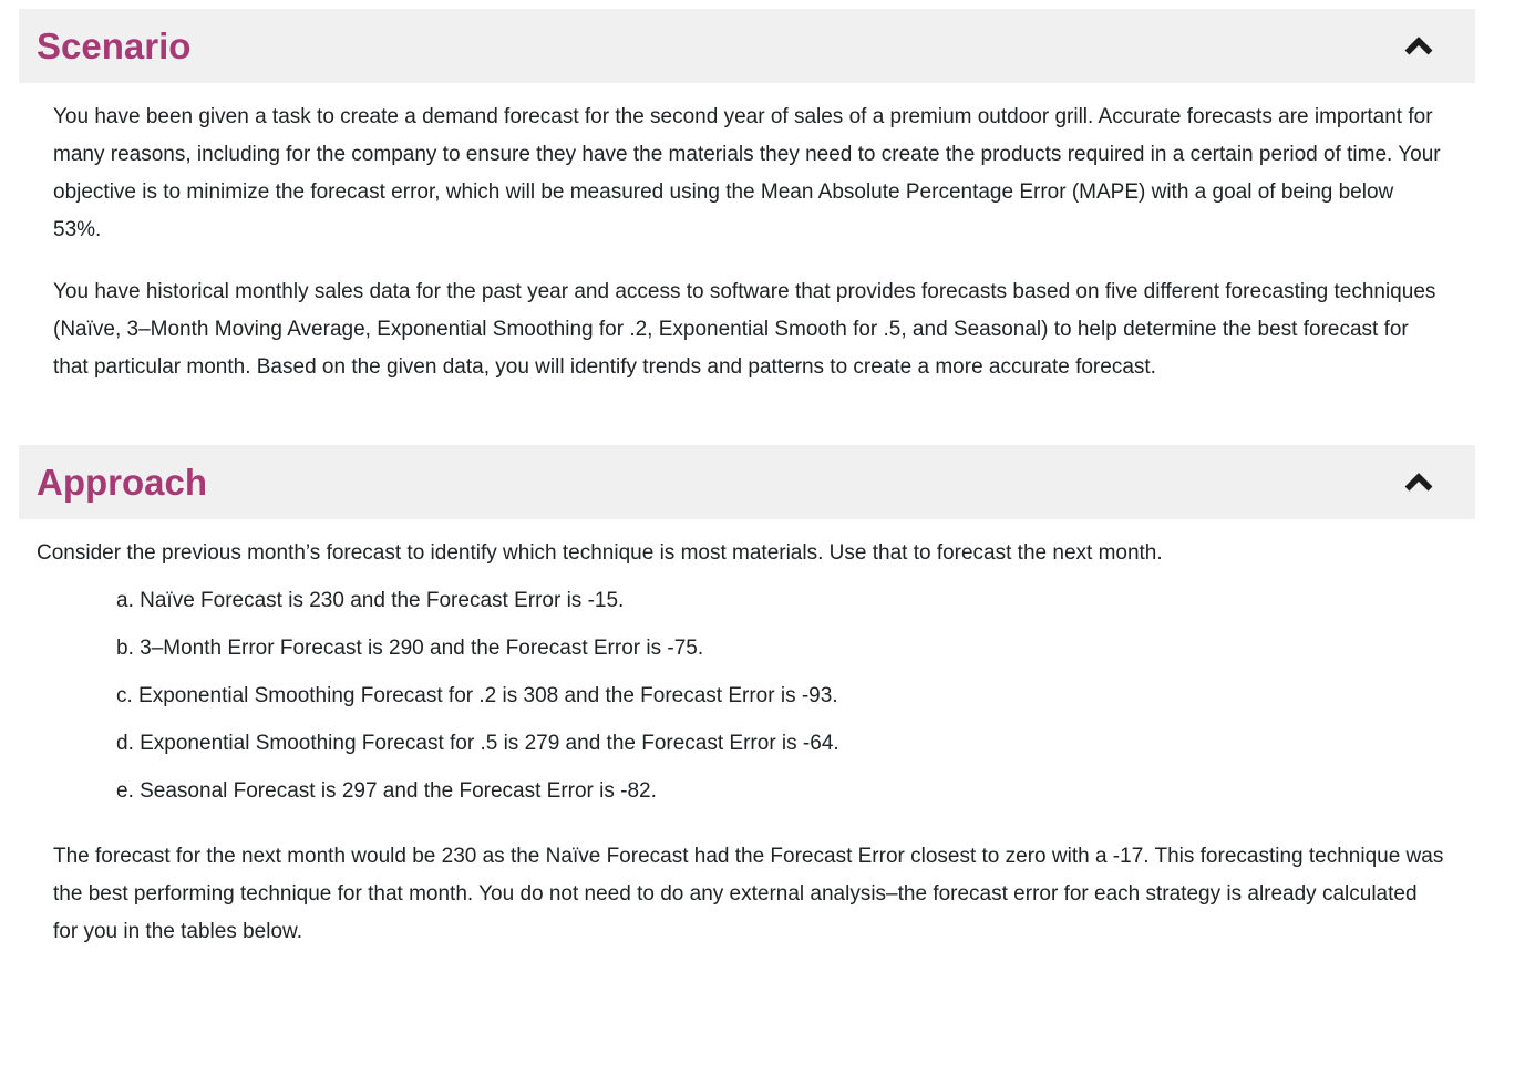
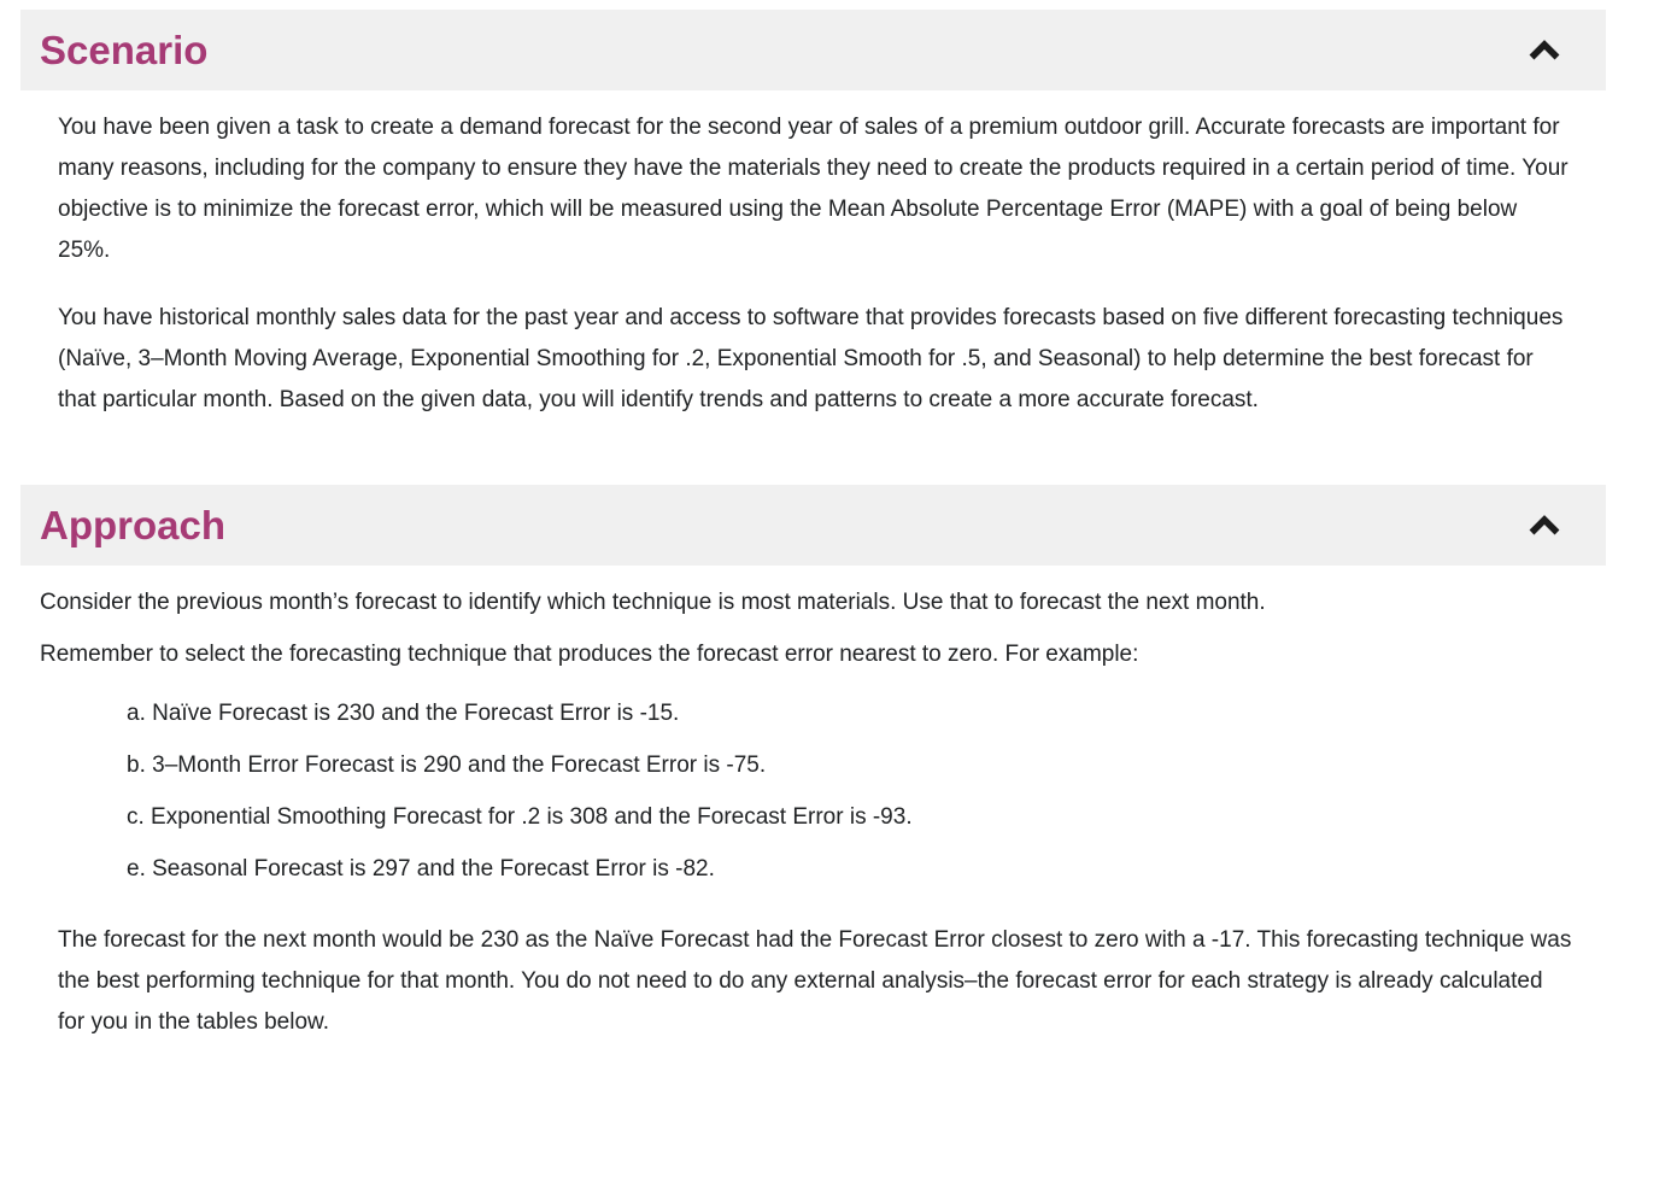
  Scenario
- You have been given a task to create a demand forecast for the second year of sales of a premium outdoor grill. Accurate forecasts are important for many reasons, including for the company to ensure they have the materials they need to create the products required in a certain period of time. Your objective is to minimize the forecast error, which will be measured using the Mean Absolute Percentage Error (MAPE) with a goal of being below 53%.
+ You have been given a task to create a demand forecast for the second year of sales of a premium outdoor grill. Accurate forecasts are important for many reasons, including for the company to ensure they have the materials they need to create the products required in a certain period of time. Your objective is to minimize the forecast error, which will be measured using the Mean Absolute Percentage Error (MAPE) with a goal of being below 25%.
  You have historical monthly sales data for the past year and access to software that provides forecasts based on five different forecasting techniques (Naïve, 3–Month Moving Average, Exponential Smoothing for .2, Exponential Smooth for .5, and Seasonal) to help determine the best forecast for that particular month. Based on the given data, you will identify trends and patterns to create a more accurate forecast.
  Approach
  Consider the previous month’s forecast to identify which technique is most materials. Use that to forecast the next month.
+ Remember to select the forecasting technique that produces the forecast error nearest to zero. For example:
  a. Naïve Forecast is 230 and the Forecast Error is -15.
  b. 3–Month Error Forecast is 290 and the Forecast Error is -75.
  c. Exponential Smoothing Forecast for .2 is 308 and the Forecast Error is -93.
- d. Exponential Smoothing Forecast for .5 is 279 and the Forecast Error is -64.
  e. Seasonal Forecast is 297 and the Forecast Error is -82.
  The forecast for the next month would be 230 as the Naïve Forecast had the Forecast Error closest to zero with a -17. This forecasting technique was the best performing technique for that month. You do not need to do any external analysis–the forecast error for each strategy is already calculated for you in the tables below.
